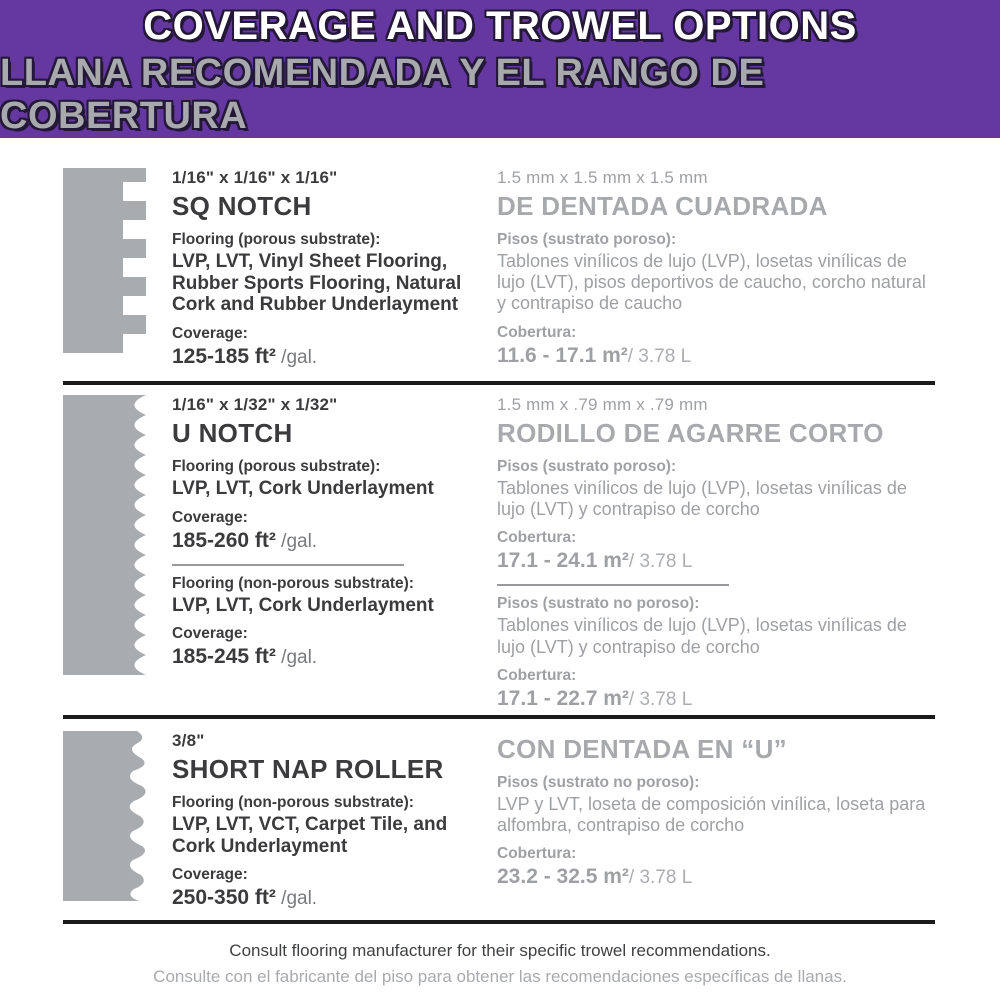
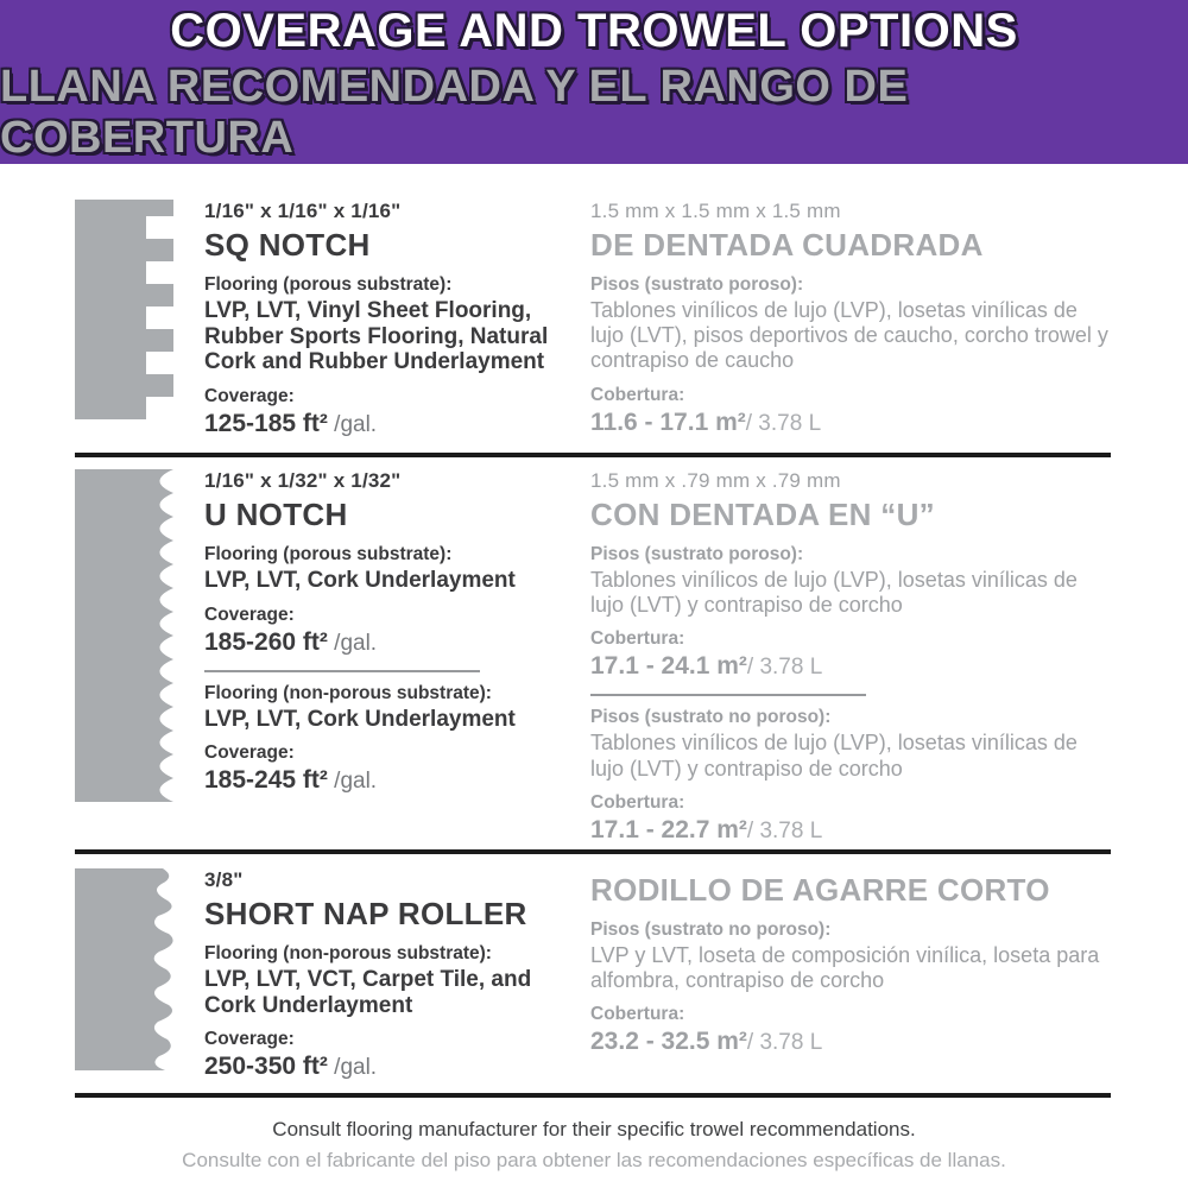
  COVERAGE AND TROWEL OPTIONS
  LLANA RECOMENDADA Y EL RANGO DE COBERTURA
  1/16" x 1/16" x 1/16"
  SQ NOTCH
  Flooring (porous substrate):
  LVP, LVT, Vinyl Sheet Flooring, Rubber Sports Flooring, Natural Cork and Rubber Underlayment
  Coverage:
  125-185 ft² /gal.
  1.5 mm x 1.5 mm x 1.5 mm
  DE DENTADA CUADRADA
  Pisos (sustrato poroso):
- Tablones vinílicos de lujo (LVP), losetas vinílicas de lujo (LVT), pisos deportivos de caucho, corcho natural y contrapiso de caucho
+ Tablones vinílicos de lujo (LVP), losetas vinílicas de lujo (LVT), pisos deportivos de caucho, corcho trowel y contrapiso de caucho
  Cobertura:
  11.6 - 17.1 m²/ 3.78 L
  1/16" x 1/32" x 1/32"
  U NOTCH
  Flooring (porous substrate):
  LVP, LVT, Cork Underlayment
  Coverage:
  185-260 ft² /gal.
  Flooring (non-porous substrate):
  LVP, LVT, Cork Underlayment
  Coverage:
  185-245 ft² /gal.
  1.5 mm x .79 mm x .79 mm
- RODILLO DE AGARRE CORTO
+ CON DENTADA EN “U”
  Pisos (sustrato poroso):
  Tablones vinílicos de lujo (LVP), losetas vinílicas de lujo (LVT) y contrapiso de corcho
  Cobertura:
  17.1 - 24.1 m²/ 3.78 L
  Pisos (sustrato no poroso):
  Tablones vinílicos de lujo (LVP), losetas vinílicas de lujo (LVT) y contrapiso de corcho
  Cobertura:
  17.1 - 22.7 m²/ 3.78 L
  3/8"
  SHORT NAP ROLLER
  Flooring (non-porous substrate):
  LVP, LVT, VCT, Carpet Tile, and Cork Underlayment
  Coverage:
  250-350 ft² /gal.
- CON DENTADA EN “U”
+ RODILLO DE AGARRE CORTO
  Pisos (sustrato no poroso):
  LVP y LVT, loseta de composición vinílica, loseta para alfombra, contrapiso de corcho
  Cobertura:
  23.2 - 32.5 m²/ 3.78 L
  Consult flooring manufacturer for their specific trowel recommendations.
  Consulte con el fabricante del piso para obtener las recomendaciones específicas de llanas.
